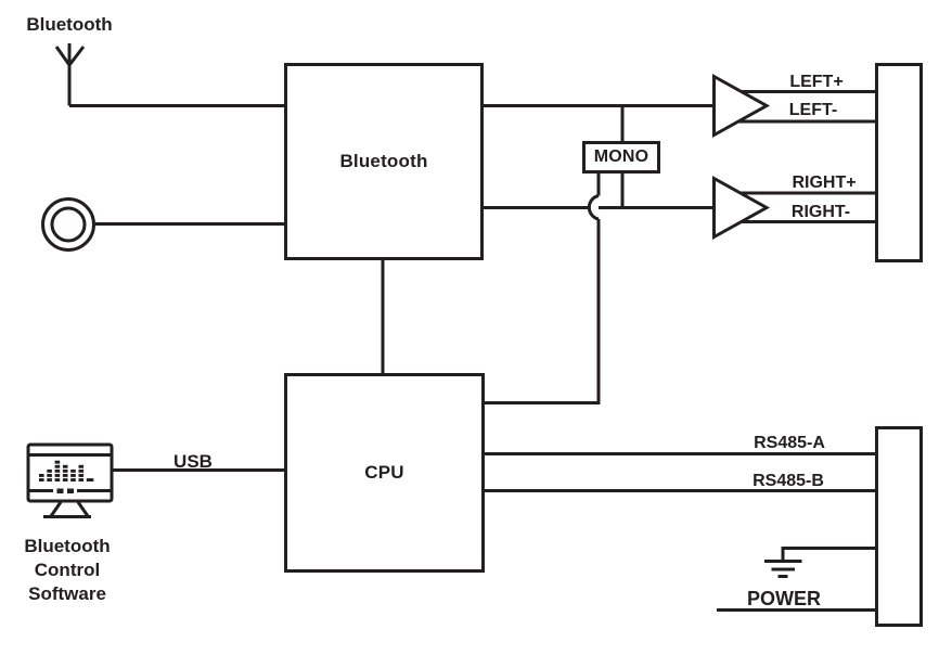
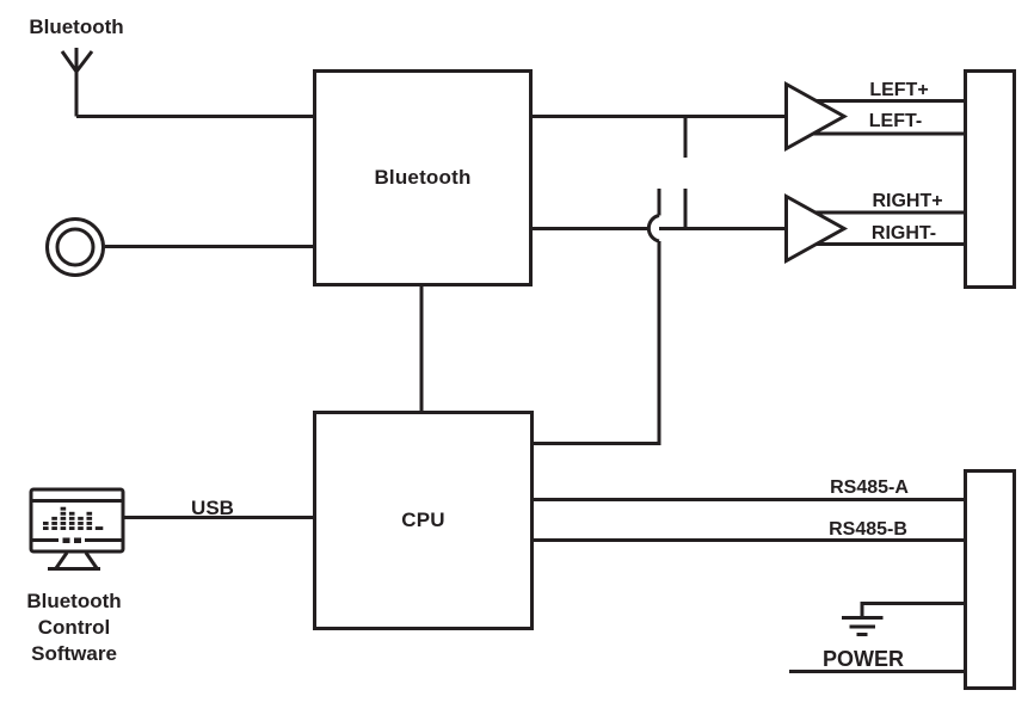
  Bluetooth
  CPU
- MONO
  Bluetooth
  USB
  Bluetooth
  Control
  Software
  LEFT+
  LEFT-
  RIGHT+
  RIGHT-
  RS485-A
  RS485-B
  POWER
